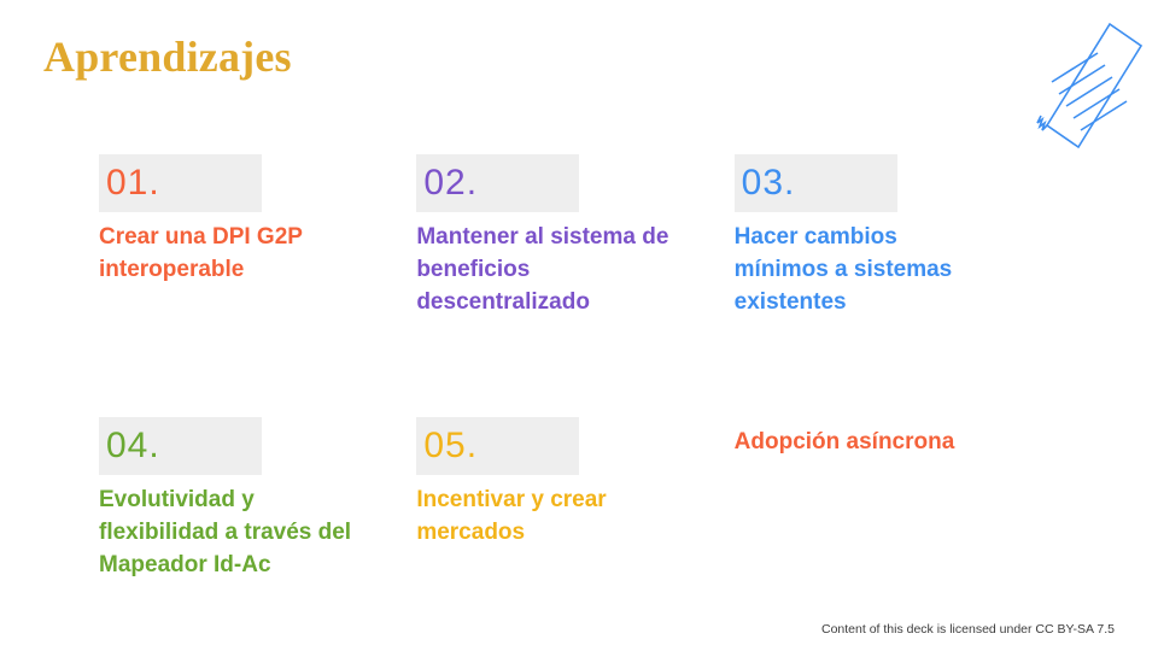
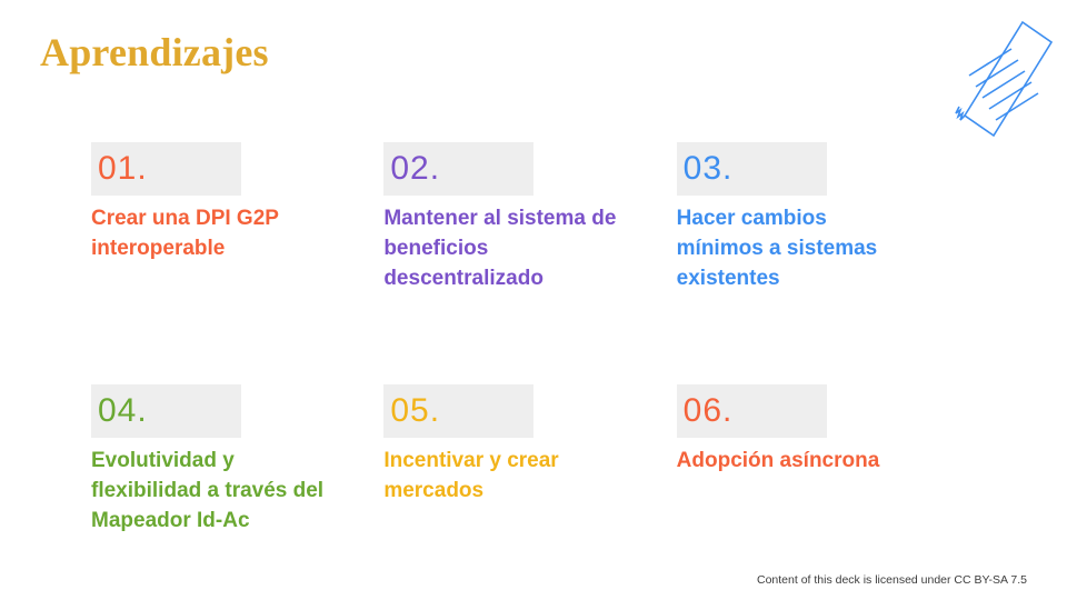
  Aprendizajes
  01.
  Crear una DPI G2P interoperable
  02.
  Mantener al sistema de beneficios descentralizado
  03.
  Hacer cambios mínimos a sistemas existentes
  04.
  Evolutividad y flexibilidad a través del Mapeador Id-Ac
  05.
  Incentivar y crear mercados
+ 06.
  Adopción asíncrona
  Content of this deck is licensed under CC BY-SA 7.5
